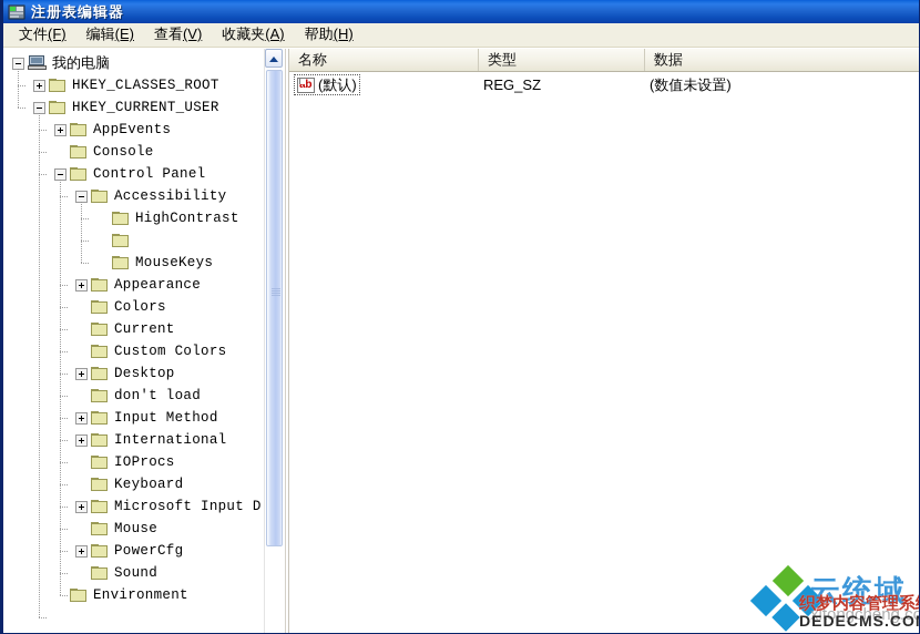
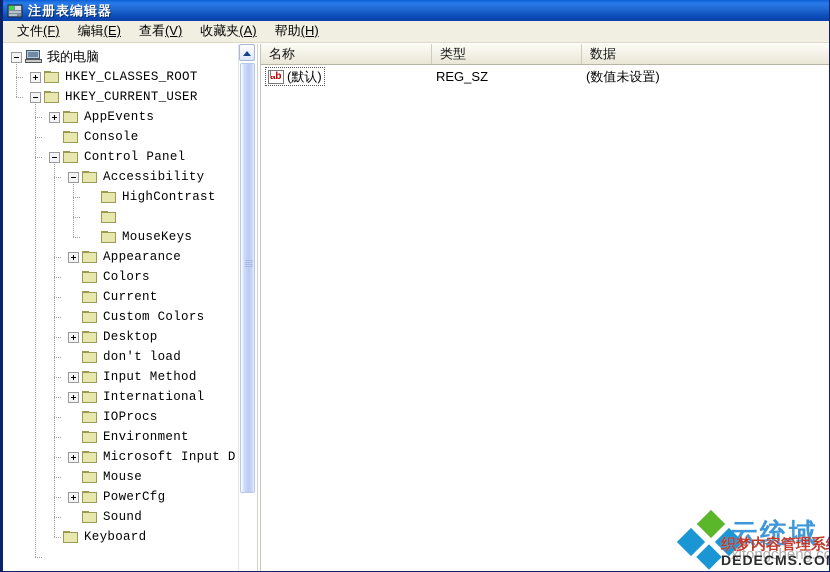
  注册表编辑器
  文件(F)
  编辑(E)
  查看(V)
  收藏夹(A)
  帮助(H)
  我的电脑
  HKEY_CLASSES_ROOT
  HKEY_CURRENT_USER
  AppEvents
  Console
  Control Panel
  Accessibility
  HighContrast
  MouseKeys
  Appearance
  Colors
  Current
  Custom Colors
  Desktop
  don't load
  Input Method
  International
  IOProcs
- Keyboard
+ Environment
  Microsoft Input D
  Mouse
  PowerCfg
  Sound
- Environment
+ Keyboard
  名称
  类型
  数据
  ab
  (默认)
  REG_SZ
  (数值未设置)
  云统域
  xitongcheng.co
  织梦内容管理系
  DEDECMS.CO
